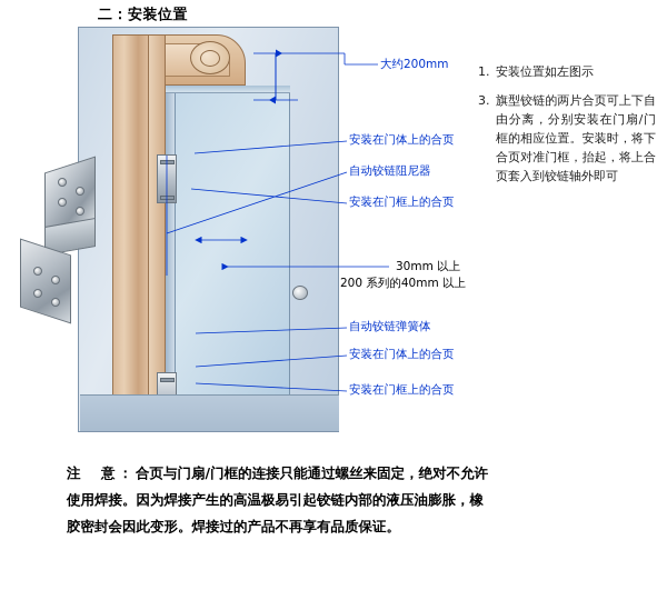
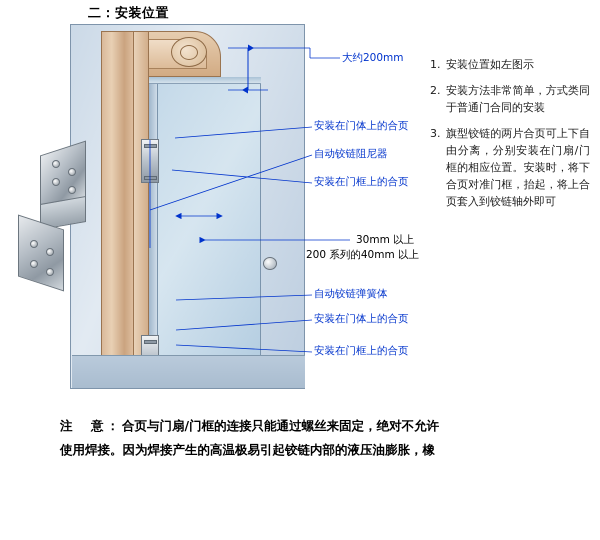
  二：安装位置
  大约200mm
  安装在门体上的合页
  自动铰链阻尼器
  安装在门框上的合页
  30mm 以上
  200 系列的40mm 以上
  自动铰链弹簧体
  安装在门体上的合页
  安装在门框上的合页
  1.
  安装位置如左图示
+ 2.
+ 安装方法非常简单，方式类同于普通门合同的安装
  3.
  旗型铰链的两片合页可上下自由分离，分别安装在门扇/门框的相应位置。安装时，将下合页对准门框，抬起，将上合页套入到铰链轴外即可
  注 意：合页与门扇/门框的连接只能通过螺丝来固定，绝对不允许
  使用焊接。因为焊接产生的高温极易引起铰链内部的液压油膨胀，橡
- 胶密封会因此变形。焊接过的产品不再享有品质保证。
